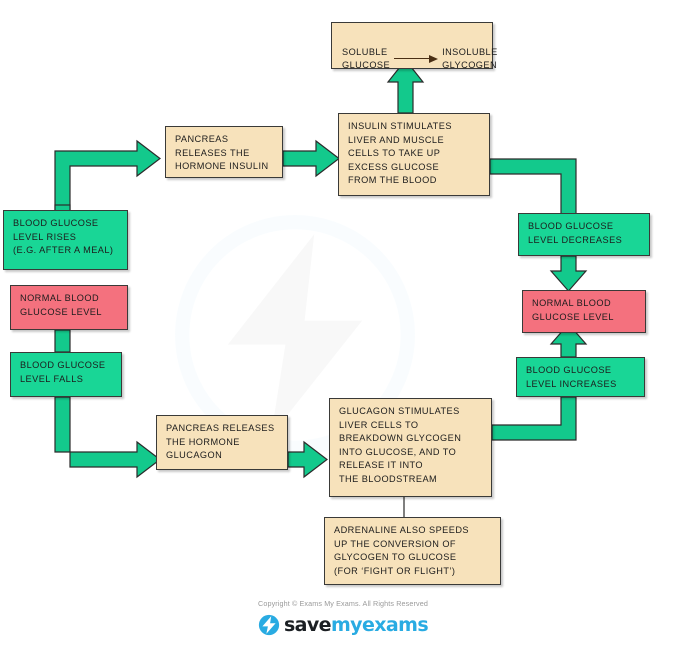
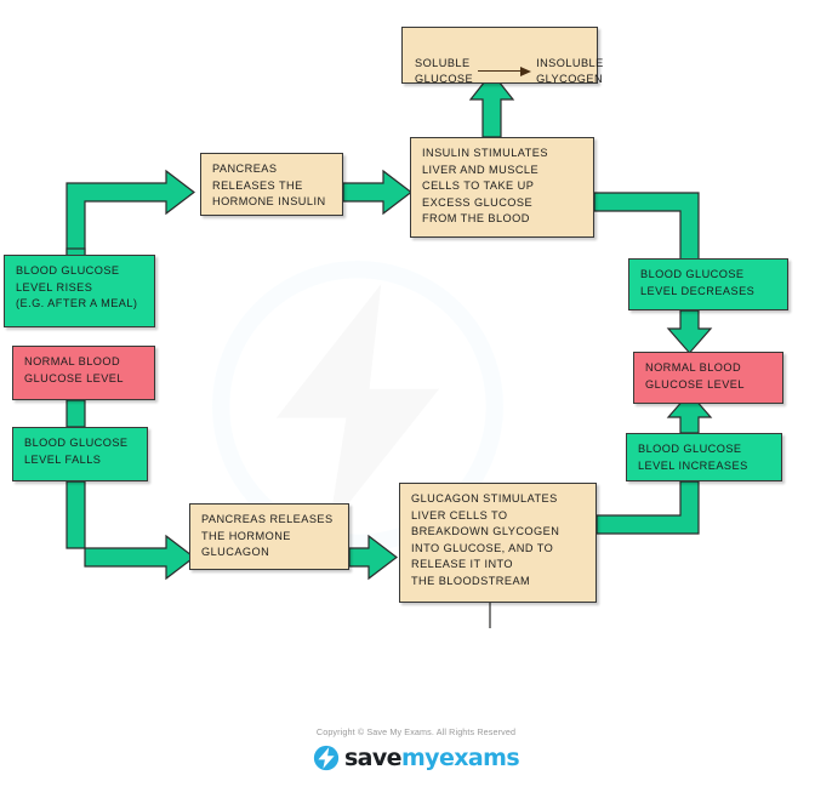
  SOLUBLE
  GLUCOSE
  INSOLUBLE
  GLYCOGEN
  PANCREAS
  RELEASES THE
  HORMONE INSULIN
  INSULIN STIMULATES
  LIVER AND MUSCLE
  CELLS TO TAKE UP
  EXCESS GLUCOSE
  FROM THE BLOOD
  BLOOD GLUCOSE
  LEVEL RISES
  (E.G. AFTER A MEAL)
  NORMAL BLOOD
  GLUCOSE LEVEL
  BLOOD GLUCOSE
  LEVEL FALLS
  BLOOD GLUCOSE
  LEVEL DECREASES
  NORMAL BLOOD
  GLUCOSE LEVEL
  BLOOD GLUCOSE
  LEVEL INCREASES
  PANCREAS RELEASES
  THE HORMONE
  GLUCAGON
  GLUCAGON STIMULATES
  LIVER CELLS TO
  BREAKDOWN GLYCOGEN
  INTO GLUCOSE, AND TO
  RELEASE IT INTO
  THE BLOODSTREAM
- ADRENALINE ALSO SPEEDS
- UP THE CONVERSION OF
- GLYCOGEN TO GLUCOSE
- (FOR ‘FIGHT OR FLIGHT’)
- Copyright © Exams My Exams. All Rights Reserved
+ Copyright © Save My Exams. All Rights Reserved
  savemyexams
